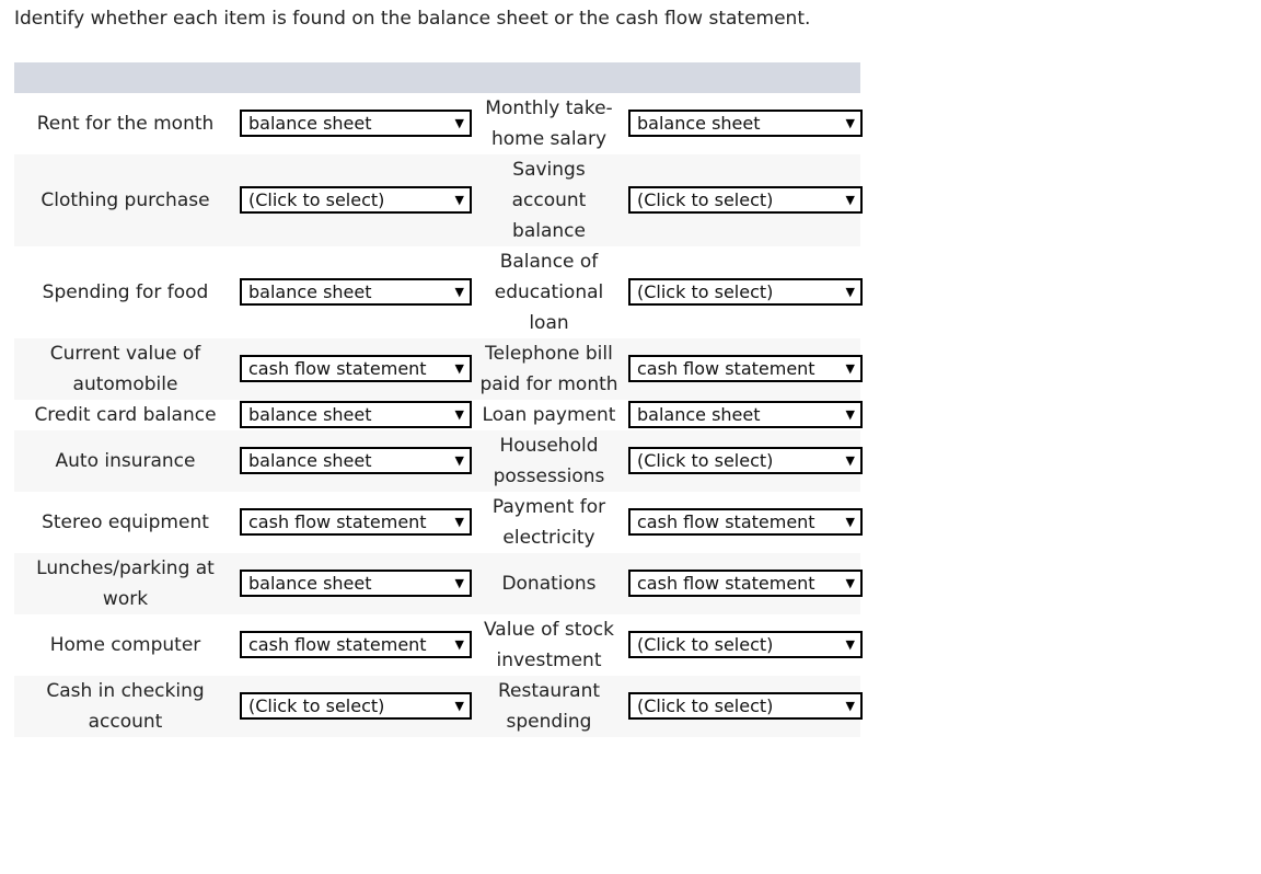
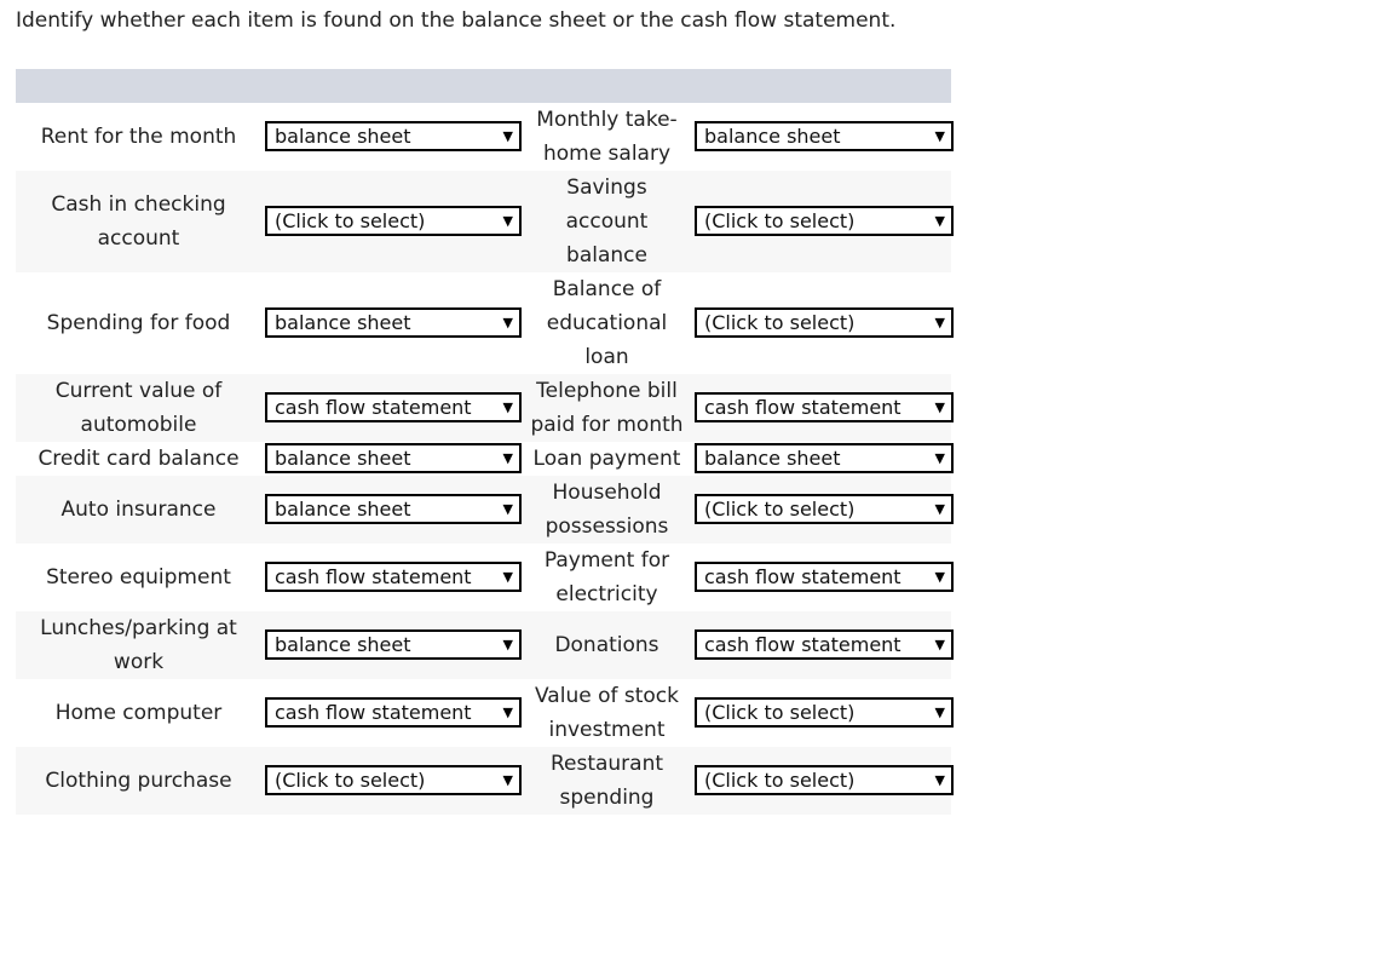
  Identify whether each item is found on the balance sheet or the cash flow statement.
  Rent for the month	balance sheet ▼	Monthly take-home salary	balance sheet ▼
- Clothing purchase	(Click to select) ▼	Savings account balance	(Click to select) ▼
+ Cash in checking account	(Click to select) ▼	Savings account balance	(Click to select) ▼
  Spending for food	balance sheet ▼	Balance of educational loan	(Click to select) ▼
  Current value of automobile	cash flow statement ▼	Telephone bill paid for month	cash flow statement ▼
  Credit card balance	balance sheet ▼	Loan payment	balance sheet ▼
  Auto insurance	balance sheet ▼	Household possessions	(Click to select) ▼
  Stereo equipment	cash flow statement ▼	Payment for electricity	cash flow statement ▼
  Lunches/parking at work	balance sheet ▼	Donations	cash flow statement ▼
  Home computer	cash flow statement ▼	Value of stock investment	(Click to select) ▼
- Cash in checking account	(Click to select) ▼	Restaurant spending	(Click to select) ▼
+ Clothing purchase	(Click to select) ▼	Restaurant spending	(Click to select) ▼
